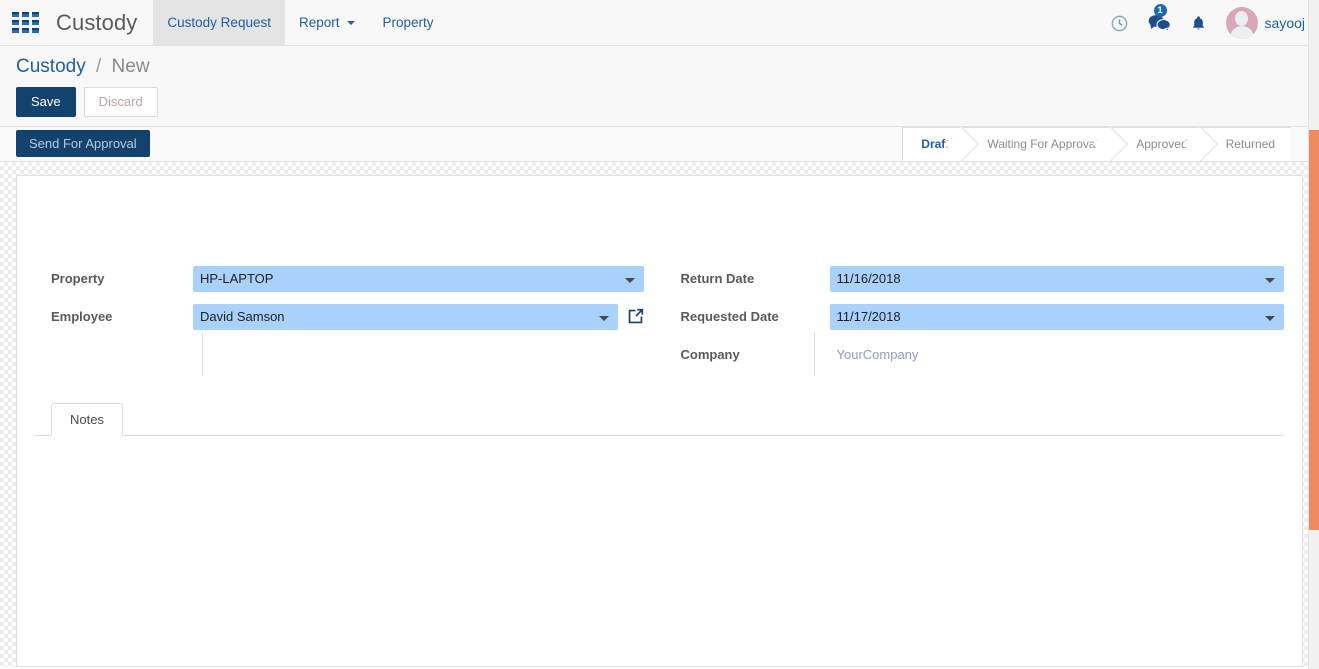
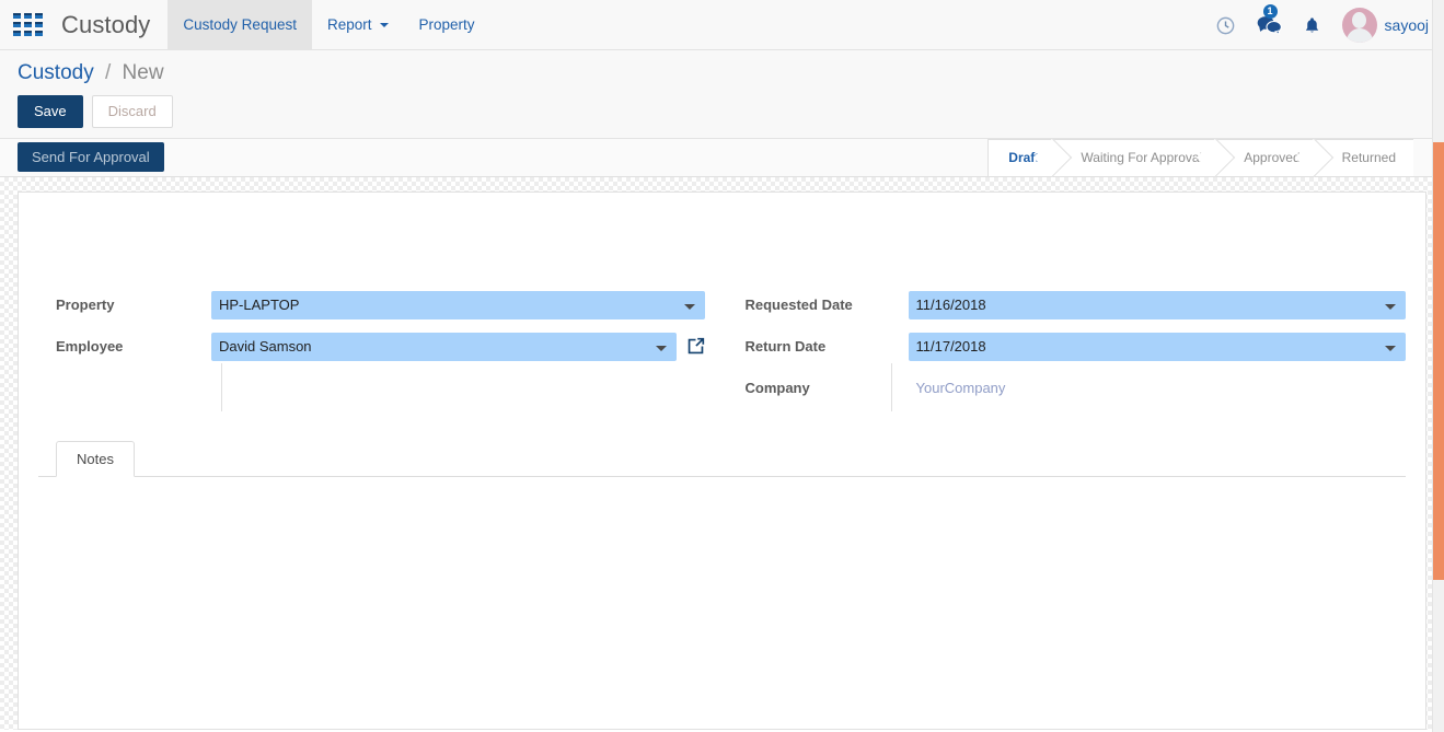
  Custody
  Custody Request
  Report
  Property
  1
  sayooj
  Custody / New
  Save
  Discard
  Send For Approval
  Waiting For Approv
  Approve
  Returned
  Property
  HP-LAPTOP
  Employee
  David Samson
- Return Date
+ Requested Date
  11/16/2018
- Requested Date
+ Return Date
  11/17/2018
  Company
  YourCompany
  Notes
